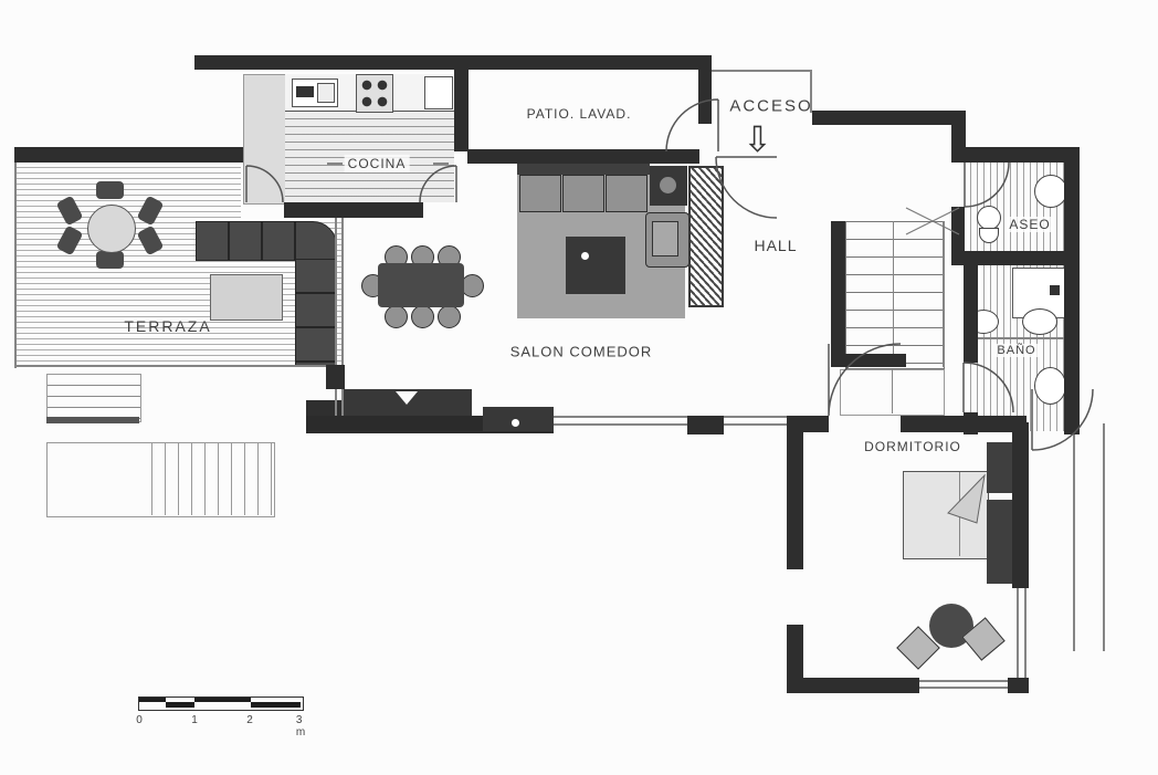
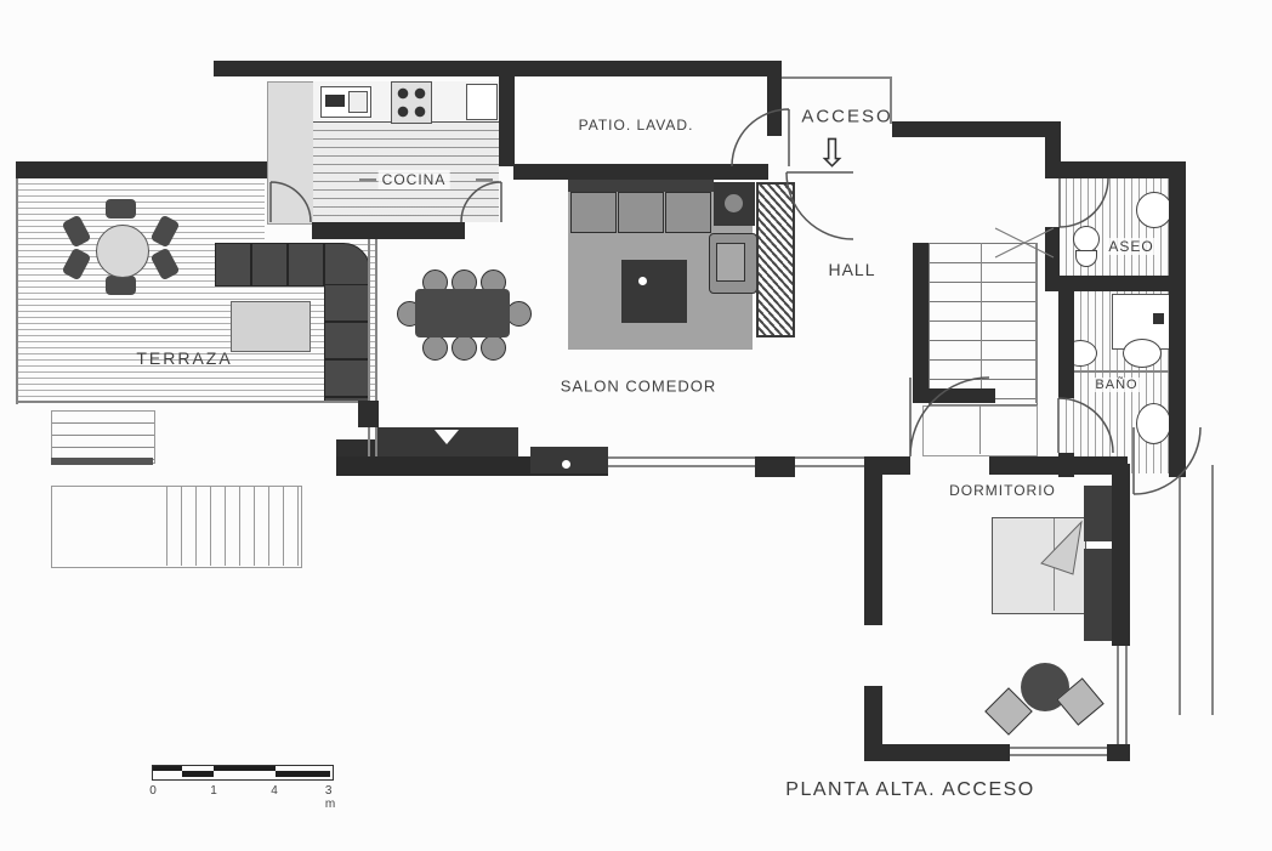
  COCINA
  PATIO. LAVAD.
  ACCESO
  ⇩
  HALL
  TERRAZA
  SALON COMEDOR
  ASEO
  BAÑO
  DORMITORIO
  0
  1
- 2
+ 4
  3 m
+ PLANTA ALTA. ACCESO
